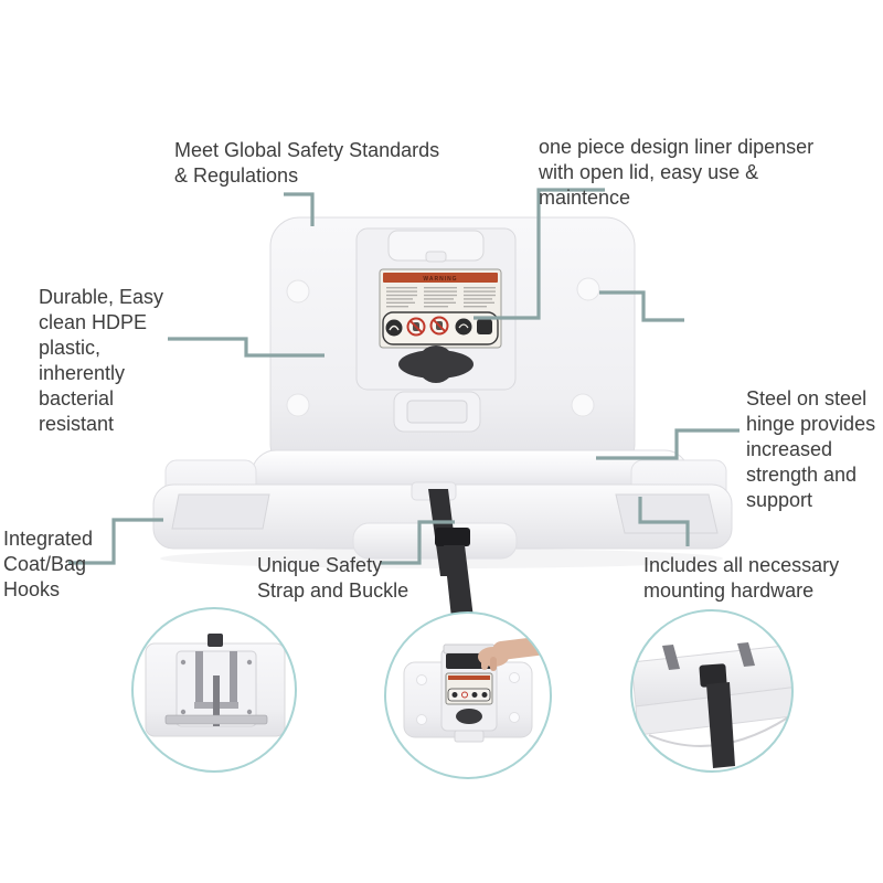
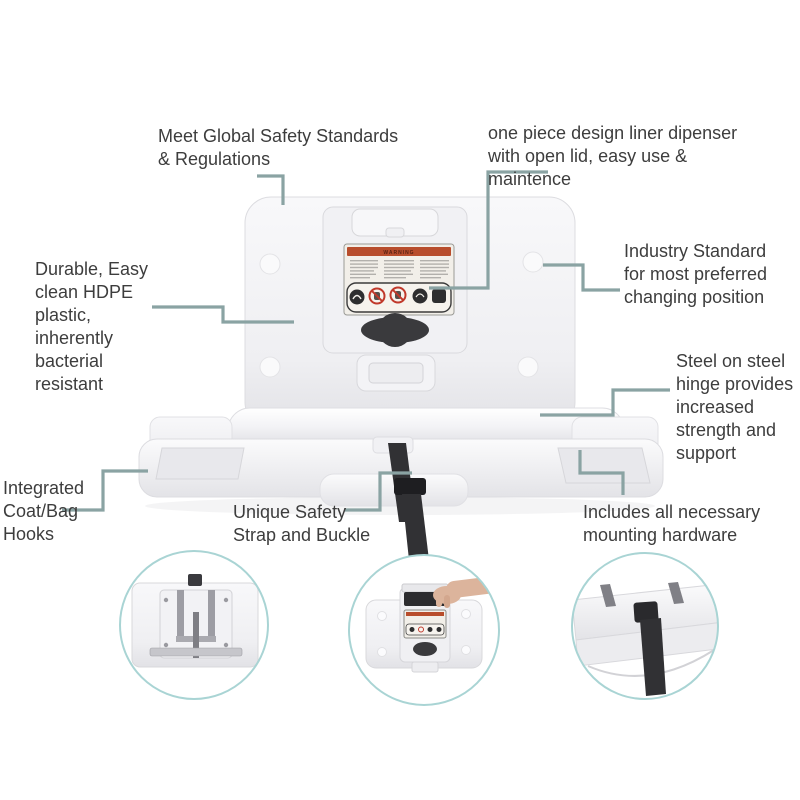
  Meet Global Safety Standards
  & Regulations
  one piece design liner dipenser
  with open lid, easy use &
  maintence
  Durable, Easy
  clean HDPE
  plastic,
  inherently
  bacterial
  resistant
+ Industry Standard
+ for most preferred
+ changing position
  Steel on steel
  hinge provides
  increased
  strength and
  support
  Integrated
  Coat/Bag
  Hooks
  Unique Safety
  Strap and Buckle
  Includes all necessary
  mounting hardware
